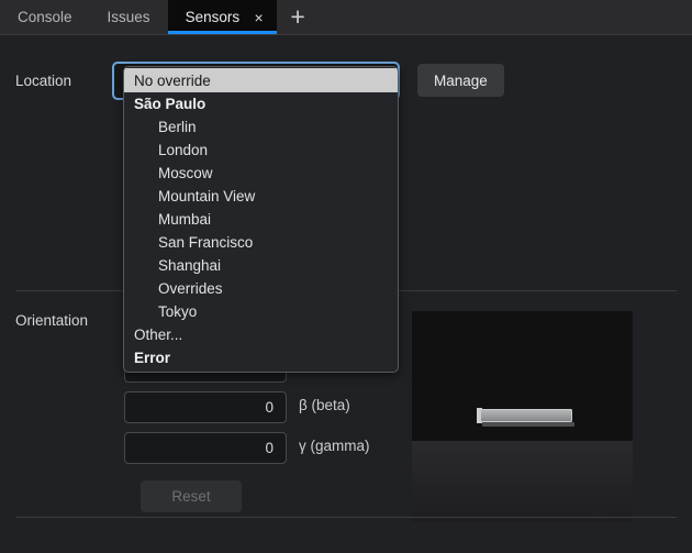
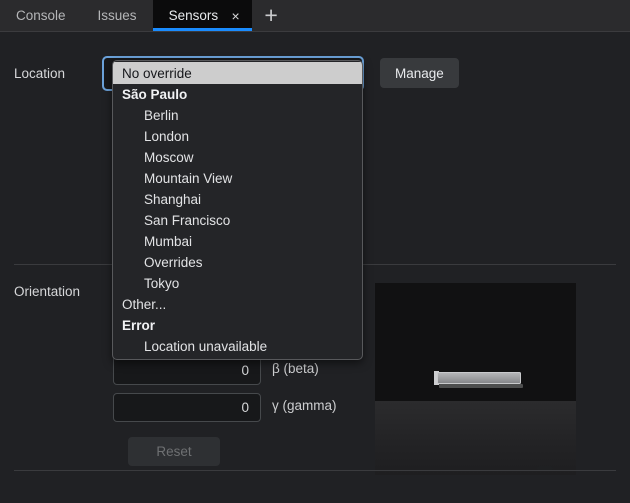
  Console
  Issues
  Sensors
  ×
  +
  Location
  Manage
  Orientation
  0
  β (beta)
  0
  γ (gamma)
  Reset
  No override
  São Paulo
  Berlin
  London
  Moscow
  Mountain View
- Mumbai
+ Shanghai
  San Francisco
- Shanghai
+ Mumbai
  Overrides
  Tokyo
  Other...
  Error
+ Location unavailable
